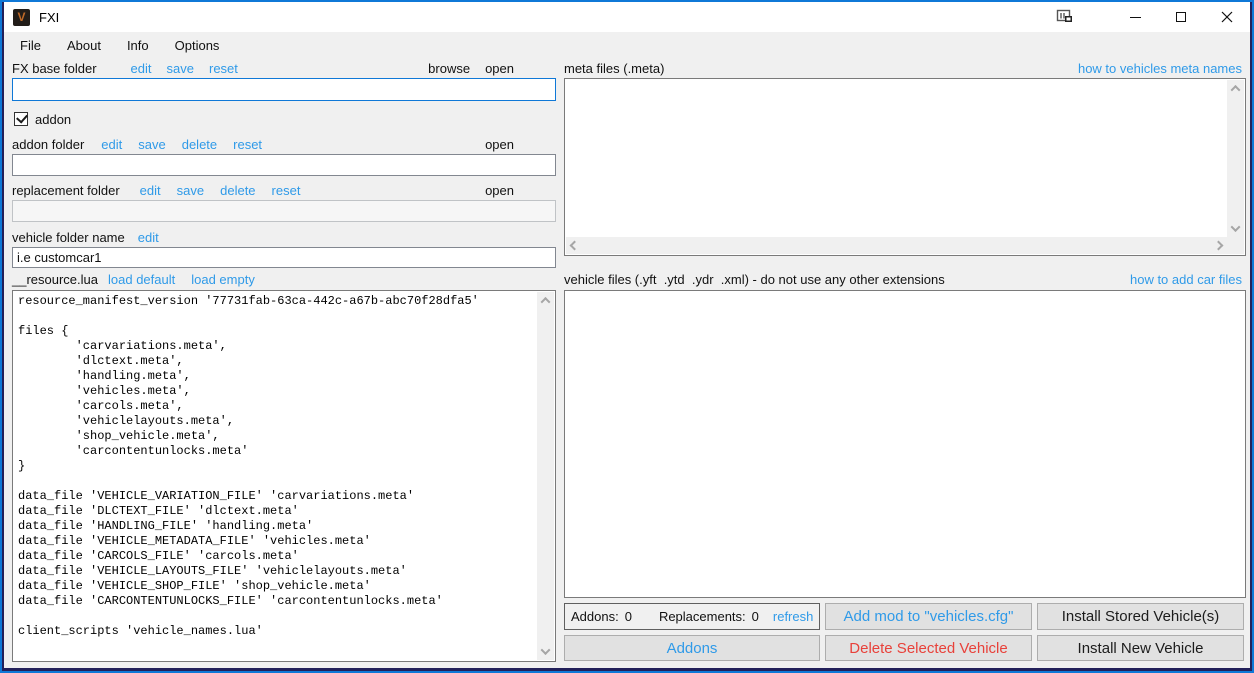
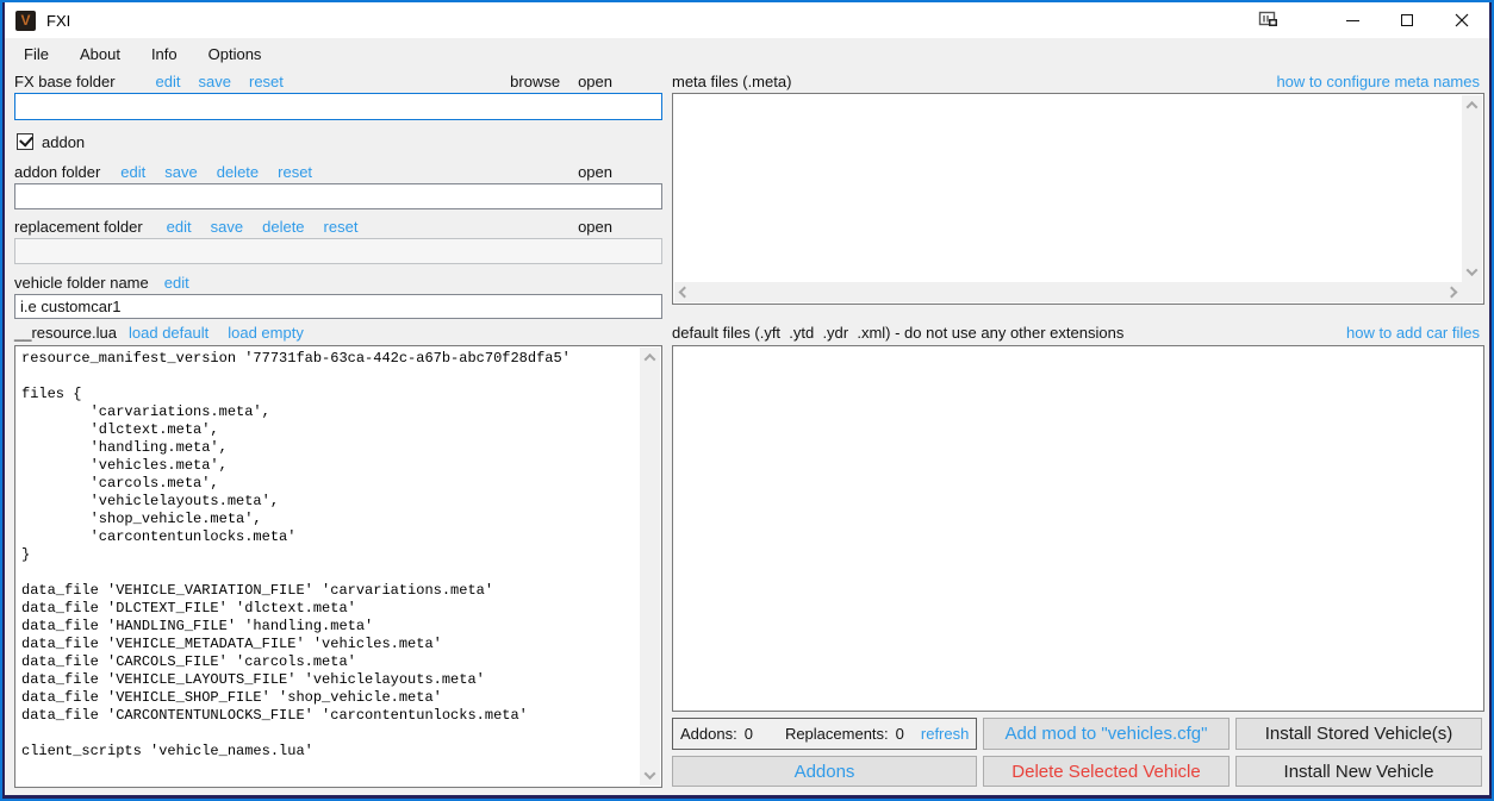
  V
  FXI
  File
  About
  Info
  Options
  FX base folder
  edit
  save
  reset
  browse
  open
  addon
  addon folder
  edit
  save
  delete
  reset
  open
  replacement folder
  edit
  save
  delete
  reset
  open
  vehicle folder name
  edit
  i.e customcar1
  __resource.lua
  load default
  load empty
  resource_manifest_version '77731fab-63ca-442c-a67b-abc70f28dfa5'
  files {
  'carvariations.meta',
  'dlctext.meta',
  'handling.meta',
  'vehicles.meta',
  'carcols.meta',
  'vehiclelayouts.meta',
  'shop_vehicle.meta',
  'carcontentunlocks.meta'
  }
  data_file 'VEHICLE_VARIATION_FILE' 'carvariations.meta'
  data_file 'DLCTEXT_FILE' 'dlctext.meta'
  data_file 'HANDLING_FILE' 'handling.meta'
  data_file 'VEHICLE_METADATA_FILE' 'vehicles.meta'
  data_file 'CARCOLS_FILE' 'carcols.meta'
  data_file 'VEHICLE_LAYOUTS_FILE' 'vehiclelayouts.meta'
  data_file 'VEHICLE_SHOP_FILE' 'shop_vehicle.meta'
  data_file 'CARCONTENTUNLOCKS_FILE' 'carcontentunlocks.meta'
  client_scripts 'vehicle_names.lua'
  meta files (.meta)
- how to vehicles meta names
+ how to configure meta names
- vehicle files (.yft .ytd .ydr .xml) - do not use any other extensions
+ default files (.yft .ytd .ydr .xml) - do not use any other extensions
  how to add car files
  Addons:
  0
  Replacements:
  0
  refresh
  Add mod to "vehicles.cfg"
  Install Stored Vehicle(s)
  Addons
  Delete Selected Vehicle
  Install New Vehicle
